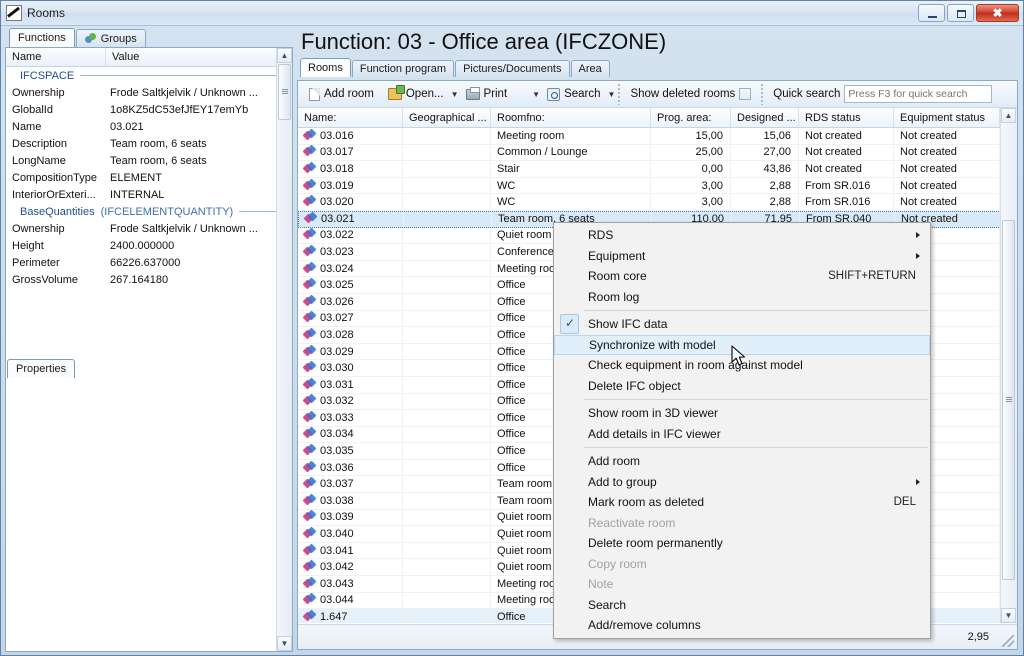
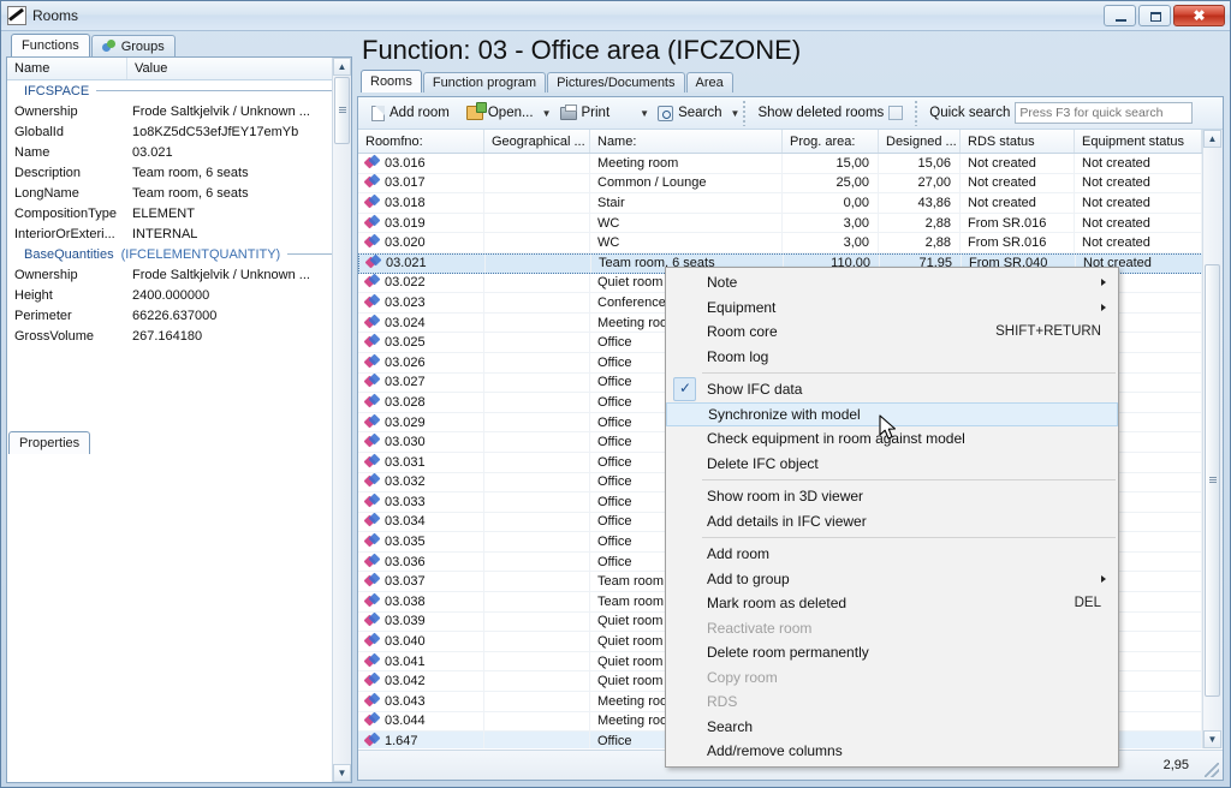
  Rooms
  ✖
  Functions
  Groups
  Properties
  Name
  Value
  IFCSPACE
  Ownership
  Frode Saltkjelvik / Unknown ...
  GlobalId
  1o8KZ5dC53efJfEY17emYb
  Name
  03.021
  Description
  Team room, 6 seats
  LongName
  Team room, 6 seats
  CompositionType
  ELEMENT
  InteriorOrExteri...
  INTERNAL
  BaseQuantities
  (IFCELEMENTQUANTITY)
  Ownership
  Frode Saltkjelvik / Unknown ...
  Height
  2400.000000
  Perimeter
  66226.637000
  GrossVolume
  267.164180
  ▲
  ▼
  Function: 03 - Office area (IFCZONE)
  Rooms
  Function program
  Pictures/Documents
  Area
  Add room
  Open...
  ▼
  Print
  ▼
  Search
  ▼
  Show deleted rooms
  Quick search
  Press F3 for quick search
- Name:
+ Roomfno:
  Geographical ...
- Roomfno:
+ Name:
  Prog. area:
  Designed ...
  RDS status
  Equipment status
  03.016
  Meeting room
  15,00
  15,06
  Not created
  Not created
  03.017
  Common / Lounge
  25,00
  27,00
  Not created
  Not created
  03.018
  Stair
  0,00
  43,86
  Not created
  Not created
  03.019
  WC
  3,00
  2,88
  From SR.016
  Not created
  03.020
  WC
  3,00
  2,88
  From SR.016
  Not created
  03.021
  Team room, 6 seats
  110,00
  71,95
  From SR.040
  Not created
  03.022
  Quiet room
  03.023
  Conference
  03.024
  Meeting ro
  03.025
  Office
  03.026
  Office
  03.027
  Office
  03.028
  Office
  03.029
  Office
  03.030
  Office
  03.031
  Office
  03.032
  Office
  03.033
  Office
  03.034
  Office
  03.035
  Office
  03.036
  Office
  03.037
  Team room
  03.038
  Team room
  03.039
  Quiet room
  03.040
  Quiet room
  03.041
  Quiet room
  03.042
  Quiet room
  03.043
  Meeting ro
  03.044
  Meeting ro
  1.647
  Office
  ▲
  ▼
  2,95
- RDS
+ Note
  Equipment
  Room core
  SHIFT+RETURN
  Room log
  Show IFC data
  Synchronize with model
  Check equipment in room against model
  Delete IFC object
  Show room in 3D viewer
  Add details in IFC viewer
  Add room
  Add to group
  Mark room as deleted
  DEL
  Reactivate room
  Delete room permanently
  Copy room
- Note
+ RDS
  Search
  Add/remove columns
